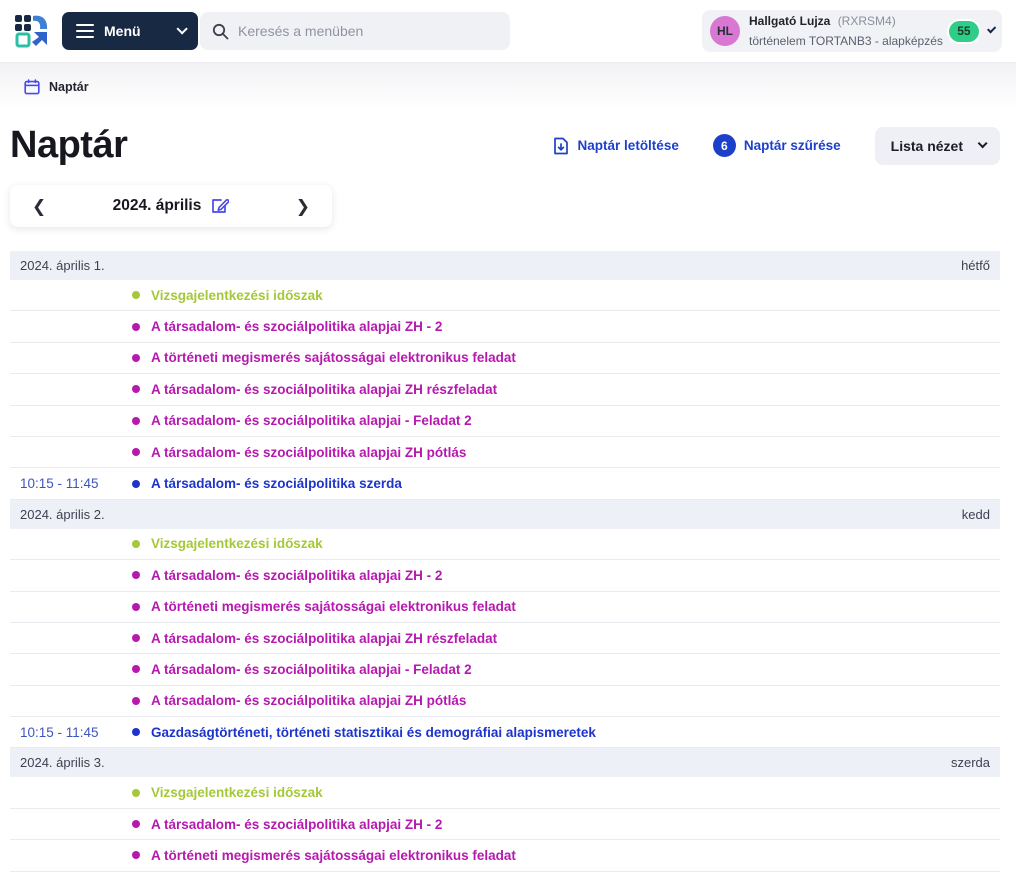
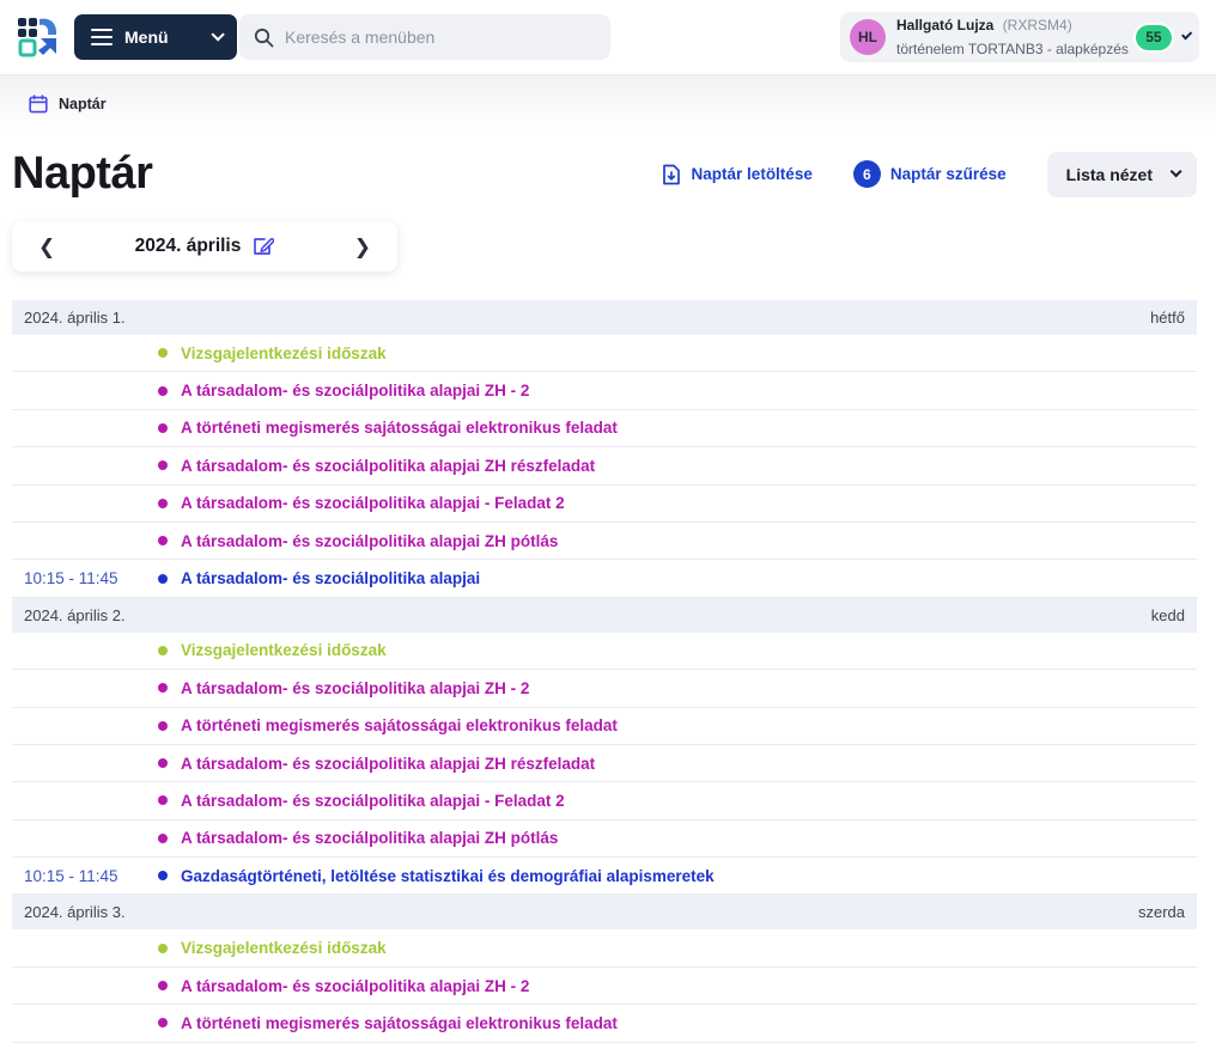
  Menü
  Keresés a menüben
  HL
  Hallgató Lujza (RXRSM4) történelem TORTANB3 - alapképzés
  55
  Naptár
  Naptár
  Naptár letöltése
  6
  Naptár szűrése
  Lista nézet
  ❮
  2024. április
  ❯
  2024. április 1.
  hétfő
  Vizsgajelentkezési időszak
  A társadalom- és szociálpolitika alapjai ZH - 2
  A történeti megismerés sajátosságai elektronikus feladat
  A társadalom- és szociálpolitika alapjai ZH részfeladat
  A társadalom- és szociálpolitika alapjai - Feladat 2
  A társadalom- és szociálpolitika alapjai ZH pótlás
  10:15 - 11:45
- A társadalom- és szociálpolitika szerda
+ A társadalom- és szociálpolitika alapjai
  2024. április 2.
  kedd
  Vizsgajelentkezési időszak
  A társadalom- és szociálpolitika alapjai ZH - 2
  A történeti megismerés sajátosságai elektronikus feladat
  A társadalom- és szociálpolitika alapjai ZH részfeladat
  A társadalom- és szociálpolitika alapjai - Feladat 2
  A társadalom- és szociálpolitika alapjai ZH pótlás
  10:15 - 11:45
- Gazdaságtörténeti, történeti statisztikai és demográfiai alapismeretek
+ Gazdaságtörténeti, letöltése statisztikai és demográfiai alapismeretek
  2024. április 3.
  szerda
  Vizsgajelentkezési időszak
  A társadalom- és szociálpolitika alapjai ZH - 2
  A történeti megismerés sajátosságai elektronikus feladat
